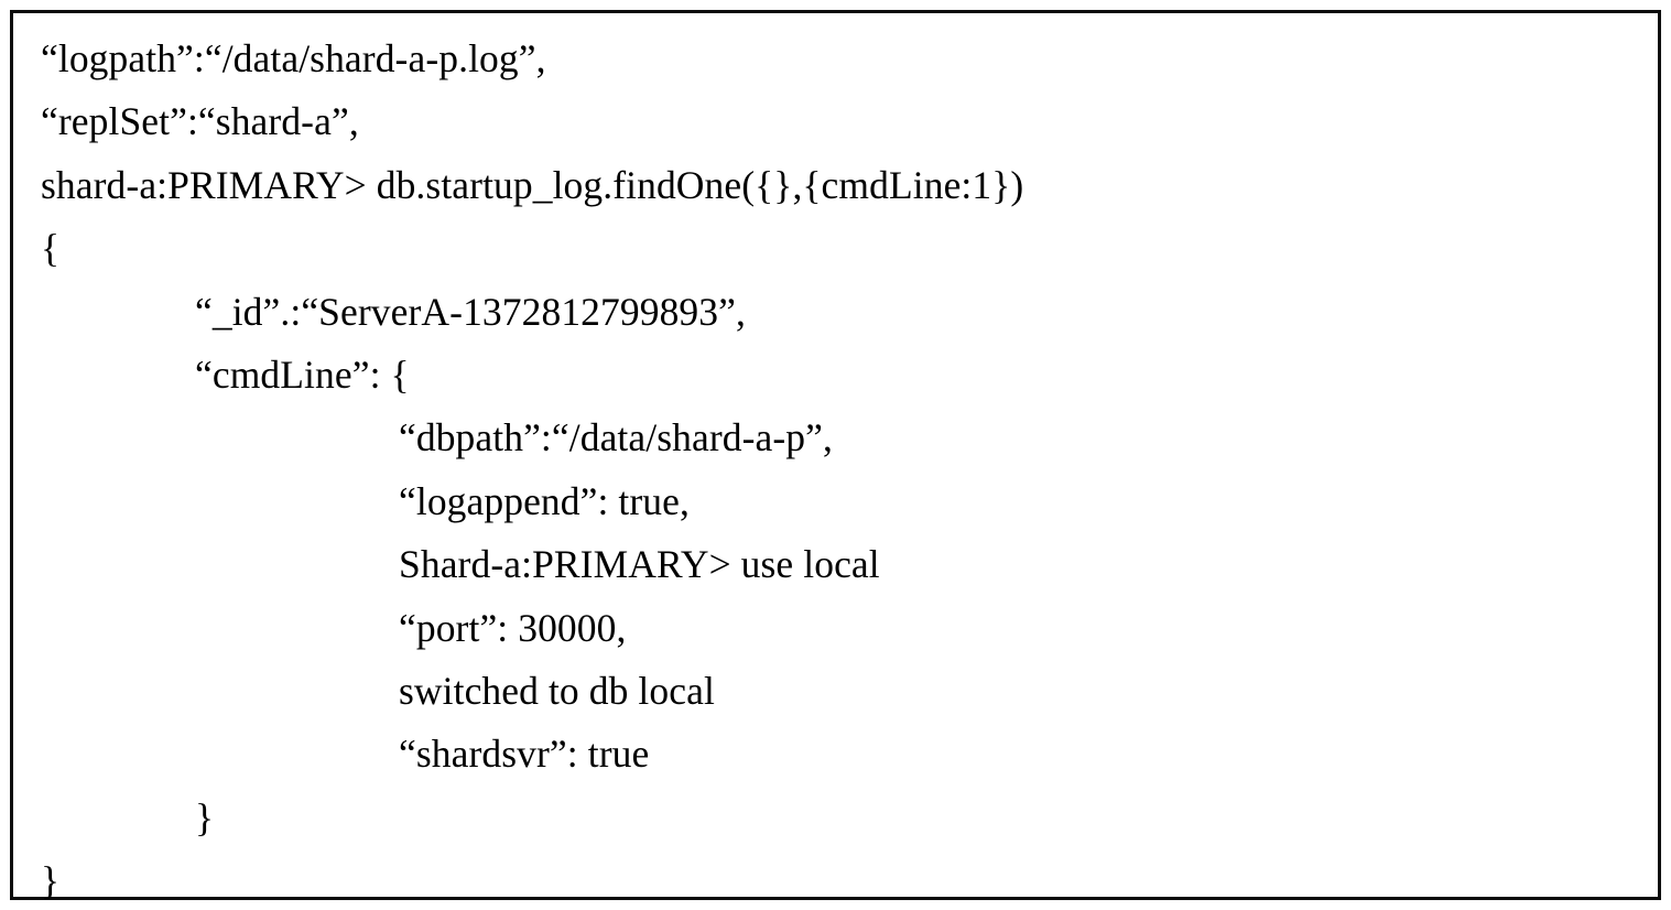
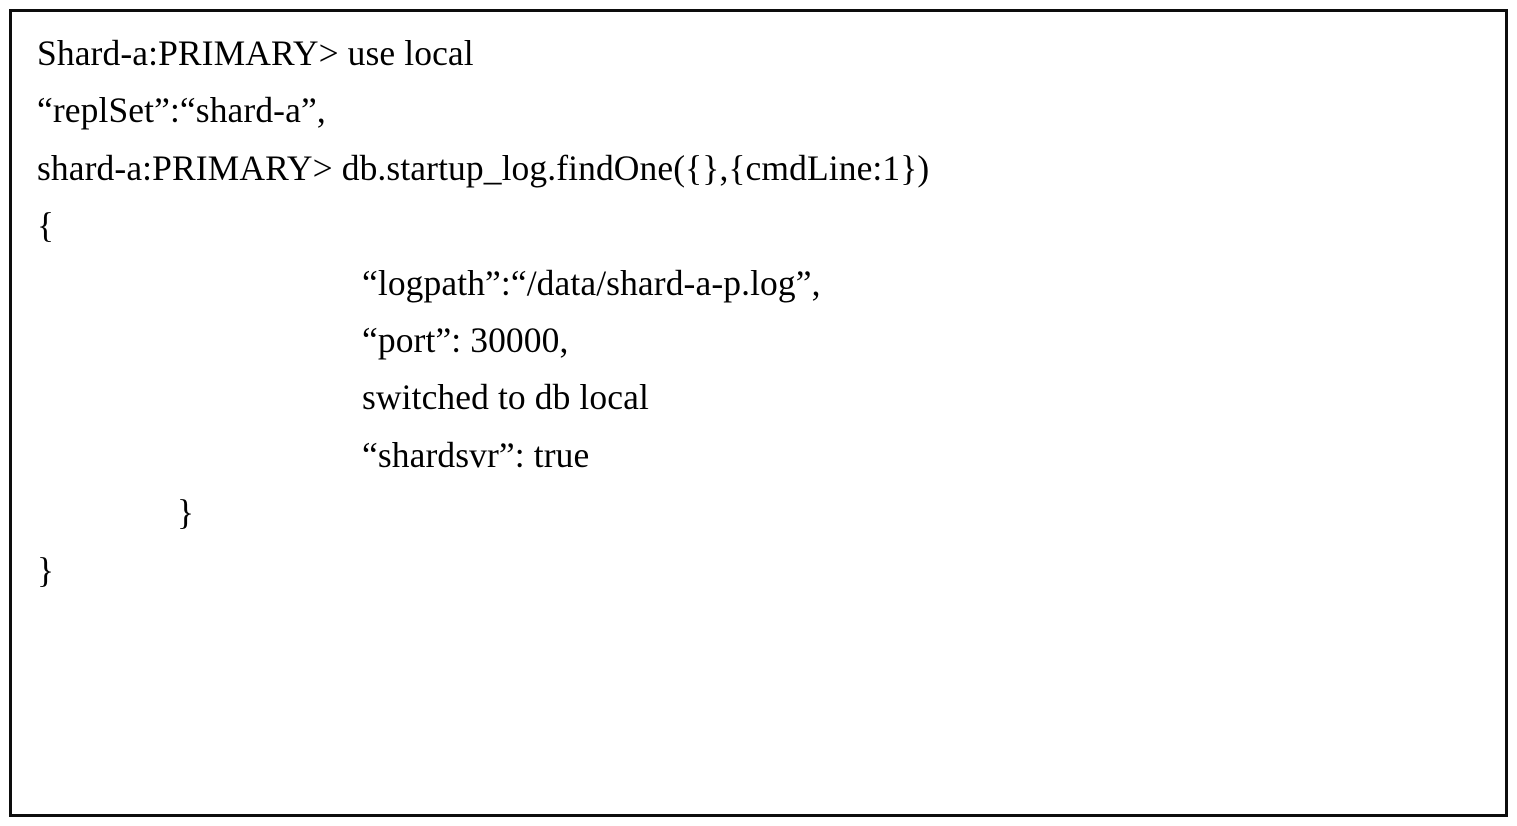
- “logpath”:“/data/shard-a-p.log”,
+ Shard-a:PRIMARY> use local
  “replSet”:“shard-a”,
  shard-a:PRIMARY> db.startup_log.findOne({},{cmdLine:1})
  {
- “_id”.:“ServerA-1372812799893”,
- “cmdLine”: {
- “dbpath”:“/data/shard-a-p”,
- “logappend”: true,
- Shard-a:PRIMARY> use local
+ “logpath”:“/data/shard-a-p.log”,
  “port”: 30000,
  switched to db local
  “shardsvr”: true
  }
  }
